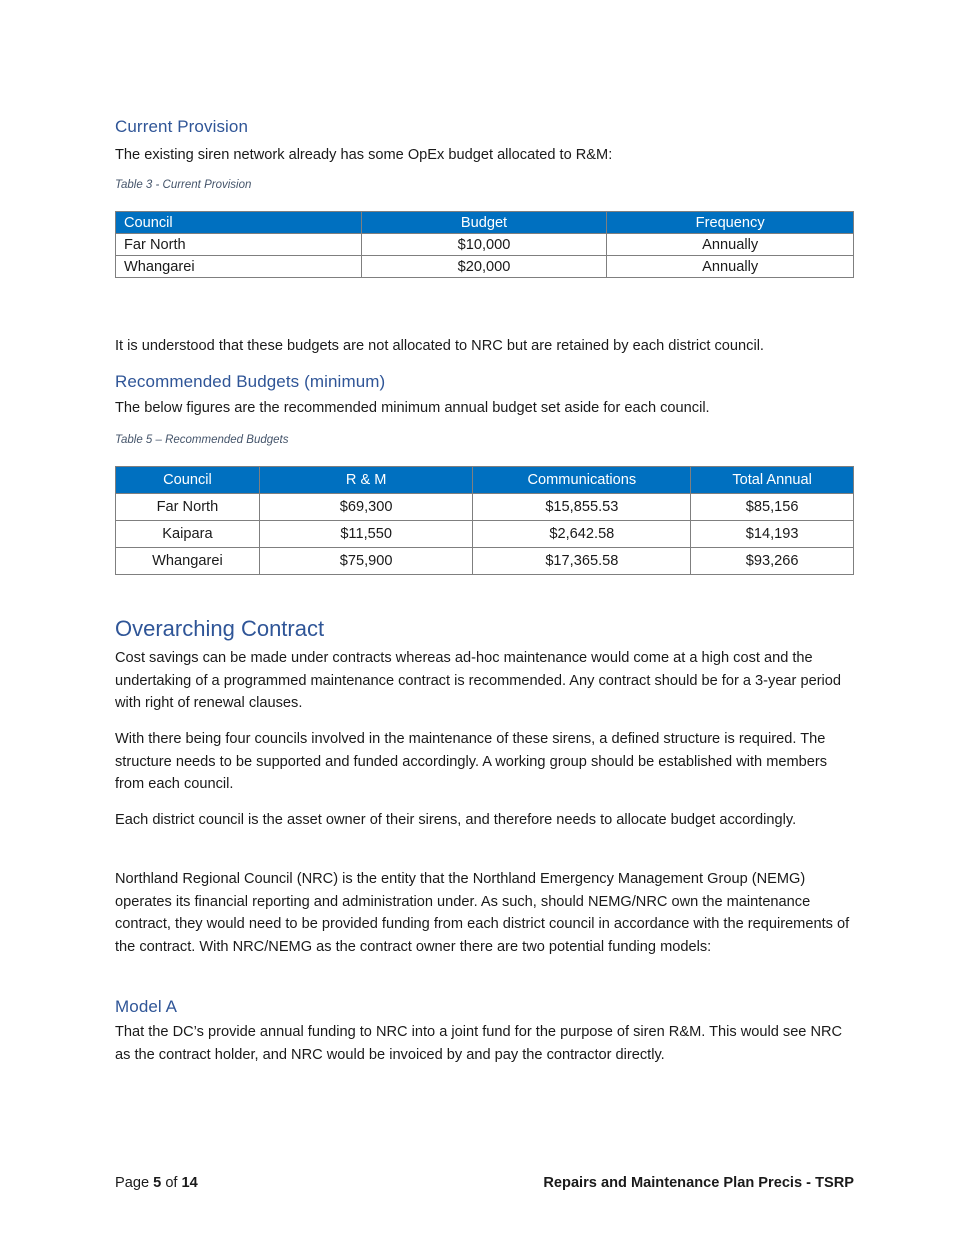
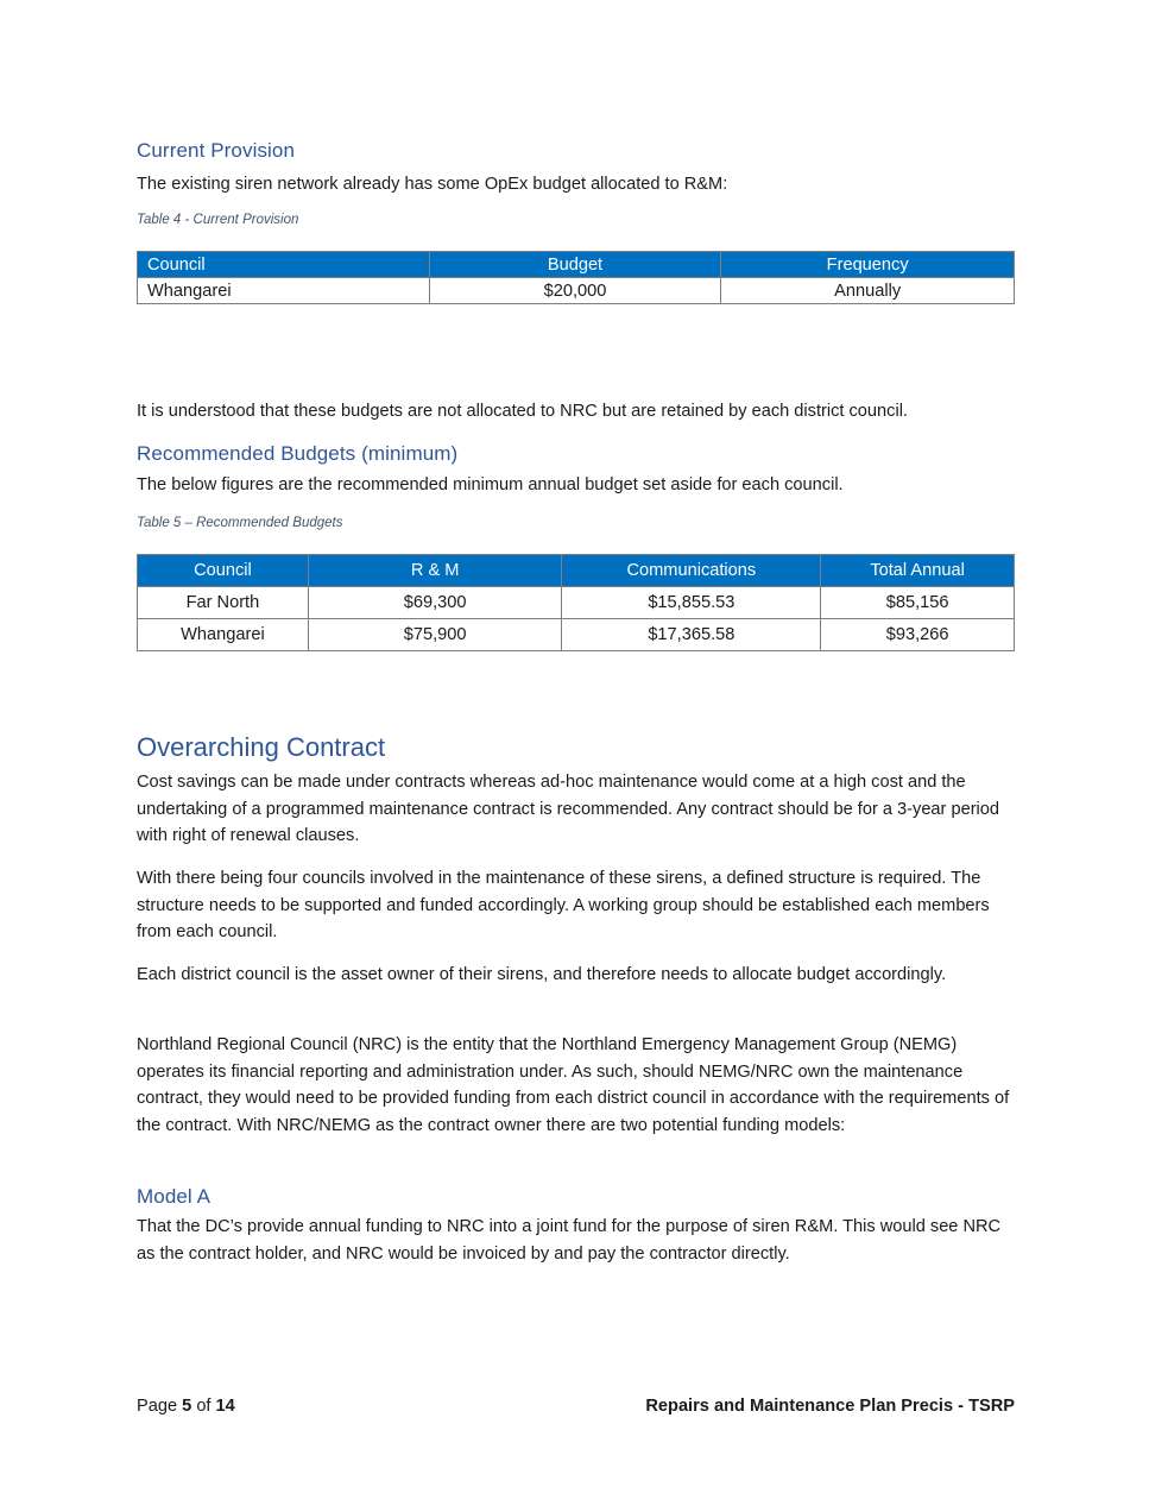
  Current Provision
  The existing siren network already has some OpEx budget allocated to R&M:
- Table 3 - Current Provision
+ Table 4 - Current Provision
  Council	Budget	Frequency
- Far North	$10,000	Annually
  Whangarei	$20,000	Annually
  It is understood that these budgets are not allocated to NRC but are retained by each district council.
  Recommended Budgets (minimum)
  The below figures are the recommended minimum annual budget set aside for each council.
  Table 5 – Recommended Budgets
  Council	R & M	Communications	Total Annual
  Far North	$69,300	$15,855.53	$85,156
- Kaipara	$11,550	$2,642.58	$14,193
  Whangarei	$75,900	$17,365.58	$93,266
  Overarching Contract
  Cost savings can be made under contracts whereas ad-hoc maintenance would come at a high cost and the undertaking of a programmed maintenance contract is recommended. Any contract should be for a 3-year period with right of renewal clauses.
- With there being four councils involved in the maintenance of these sirens, a defined structure is required. The structure needs to be supported and funded accordingly. A working group should be established with members from each council.
+ With there being four councils involved in the maintenance of these sirens, a defined structure is required. The structure needs to be supported and funded accordingly. A working group should be established each members from each council.
  Each district council is the asset owner of their sirens, and therefore needs to allocate budget accordingly.
  Northland Regional Council (NRC) is the entity that the Northland Emergency Management Group (NEMG) operates its financial reporting and administration under. As such, should NEMG/NRC own the maintenance contract, they would need to be provided funding from each district council in accordance with the requirements of the contract. With NRC/NEMG as the contract owner there are two potential funding models:
  Model A
  That the DC’s provide annual funding to NRC into a joint fund for the purpose of siren R&M. This would see NRC as the contract holder, and NRC would be invoiced by and pay the contractor directly.
  Page 5 of 14
  Repairs and Maintenance Plan Precis - TSRP
